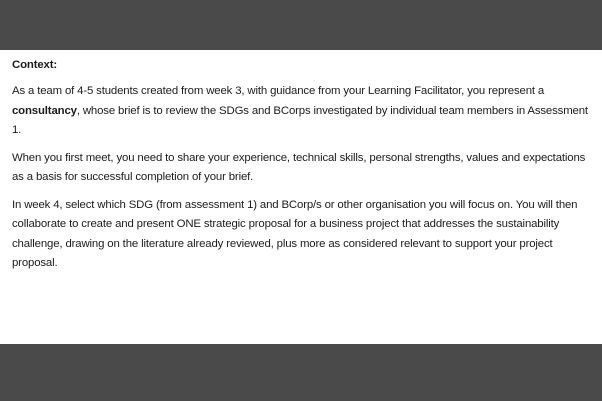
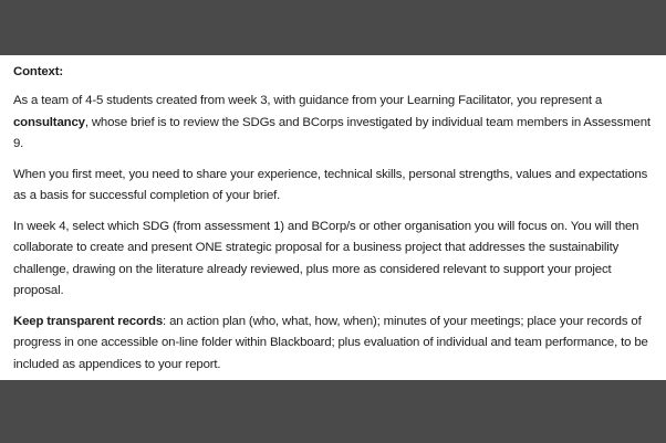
  Context:
- As a team of 4-5 students created from week 3, with guidance from your Learning Facilitator, you represent a consultancy, whose brief is to review the SDGs and BCorps investigated by individual team members in Assessment 1.
+ As a team of 4-5 students created from week 3, with guidance from your Learning Facilitator, you represent a consultancy, whose brief is to review the SDGs and BCorps investigated by individual team members in Assessment 9.
  When you first meet, you need to share your experience, technical skills, personal strengths, values and expectations as a basis for successful completion of your brief.
  In week 4, select which SDG (from assessment 1) and BCorp/s or other organisation you will focus on. You will then collaborate to create and present ONE strategic proposal for a business project that addresses the sustainability challenge, drawing on the literature already reviewed, plus more as considered relevant to support your project proposal.
+ Keep transparent records: an action plan (who, what, how, when); minutes of your meetings; place your records of progress in one accessible on-line folder within Blackboard; plus evaluation of individual and team performance, to be included as appendices to your report.
